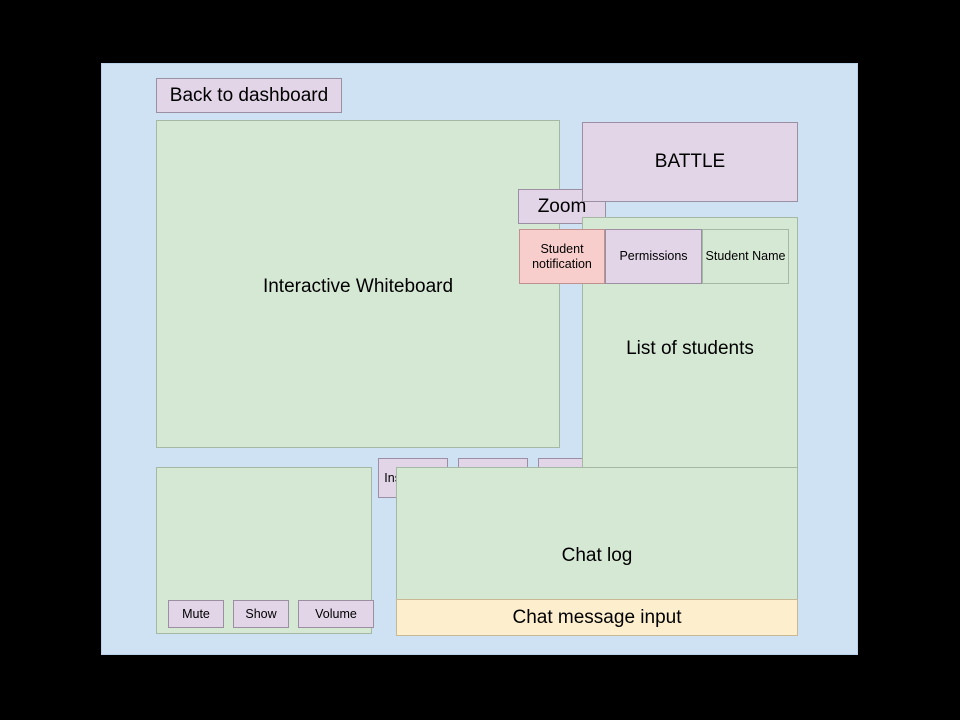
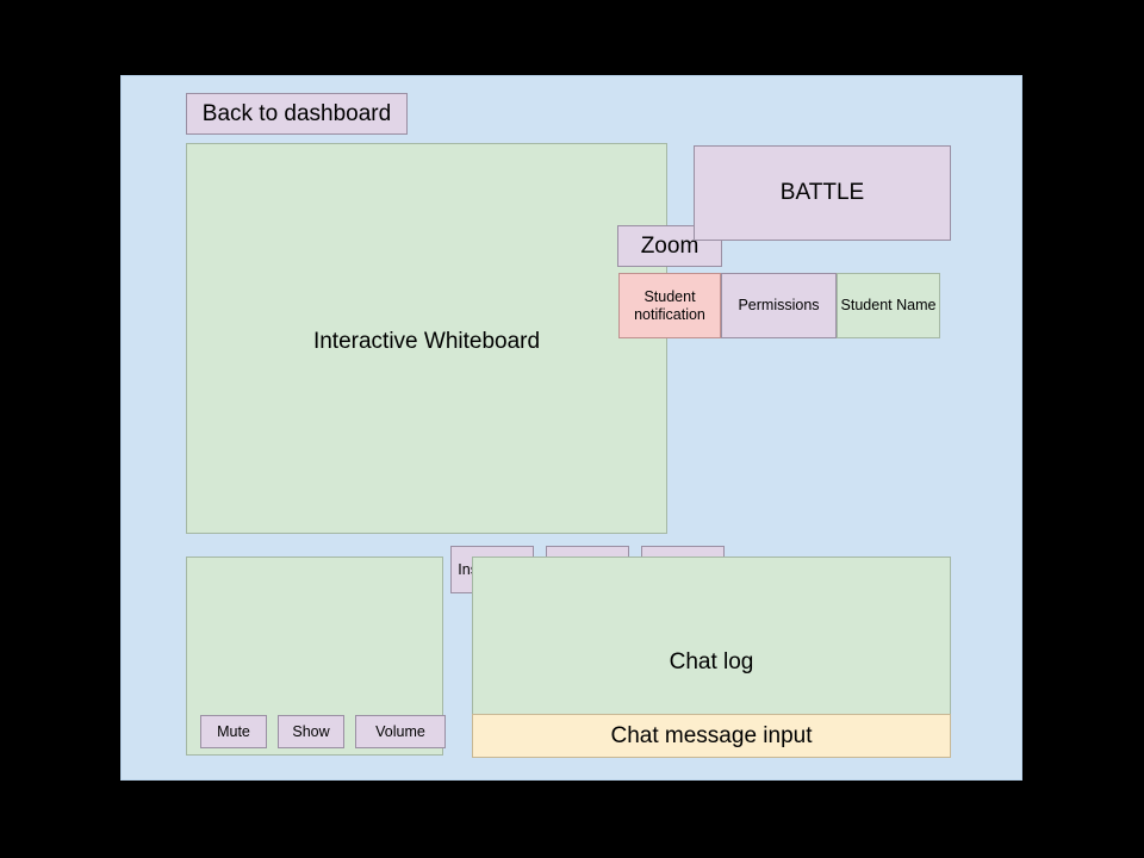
  Back to dashboard
  Interactive Whiteboard
  Zoom
  BATTLE
- List of students
  Student notification
  Permissions
  Student Name
  Mute
  Show
  Volume
  Chat log
  Chat message input
